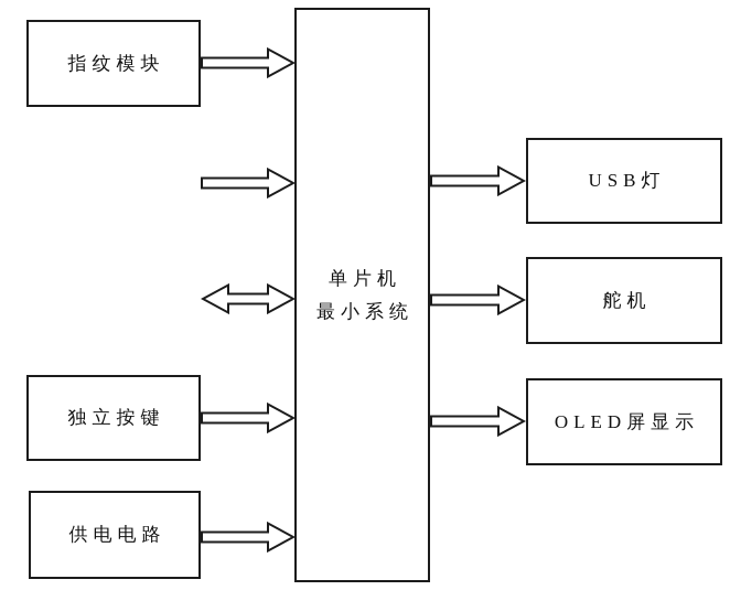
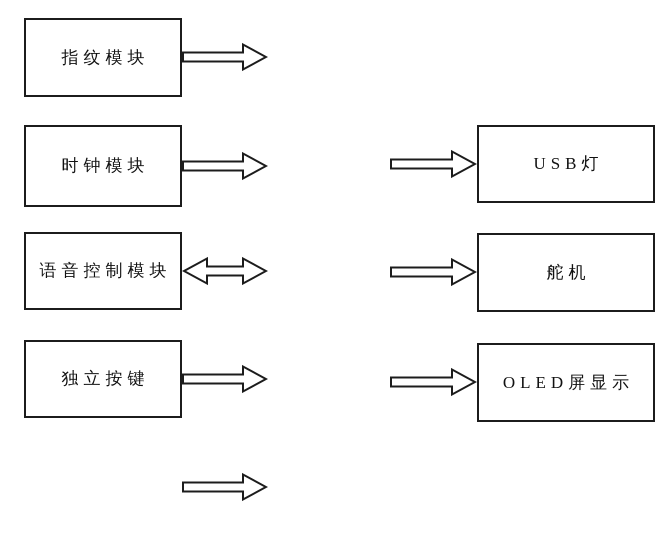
  指纹模块
+ 时钟模块
+ 语音控制模块
  独立按键
- 供电电路
- 单片机
- 最小系统
  USB灯
  舵机
  OLED屏显示
